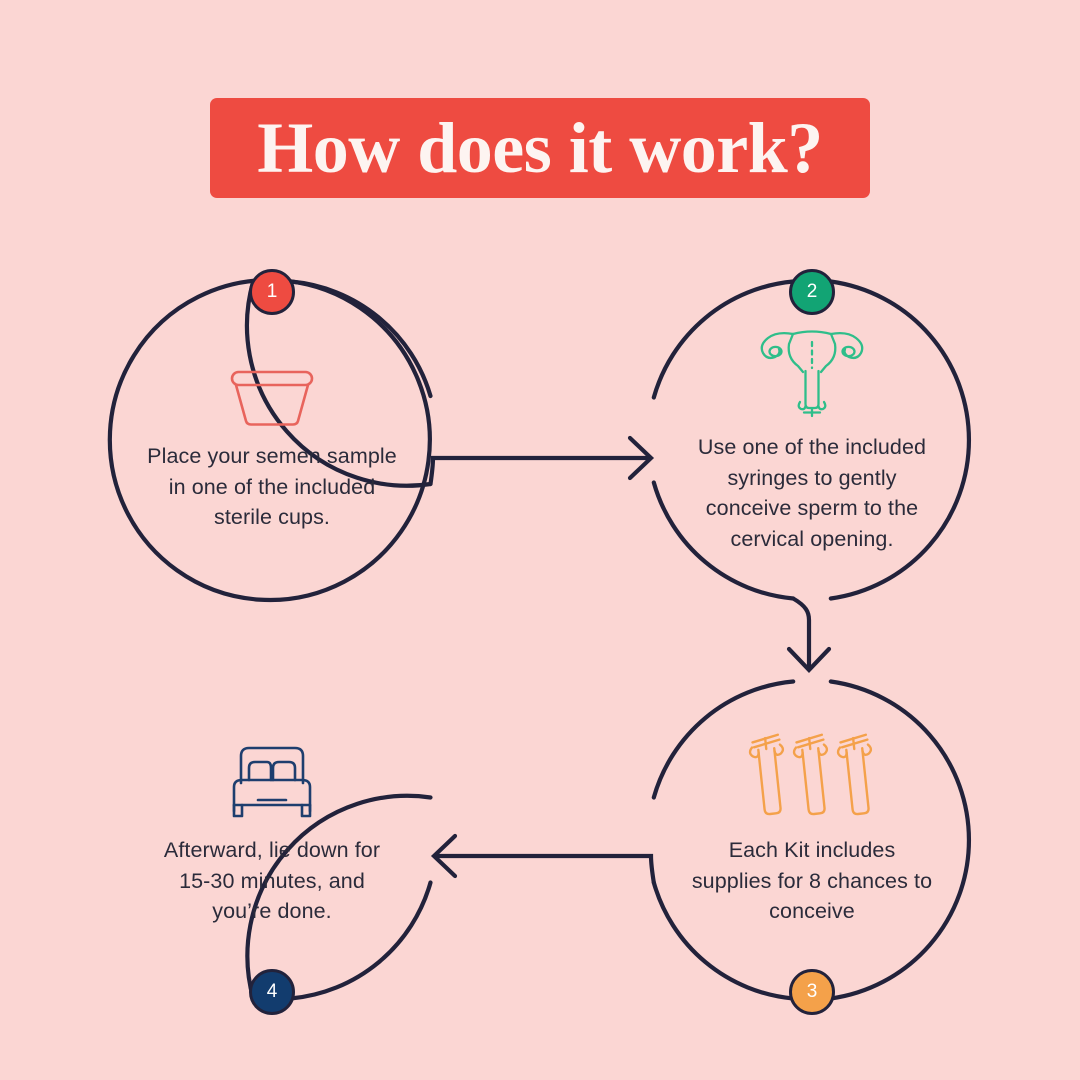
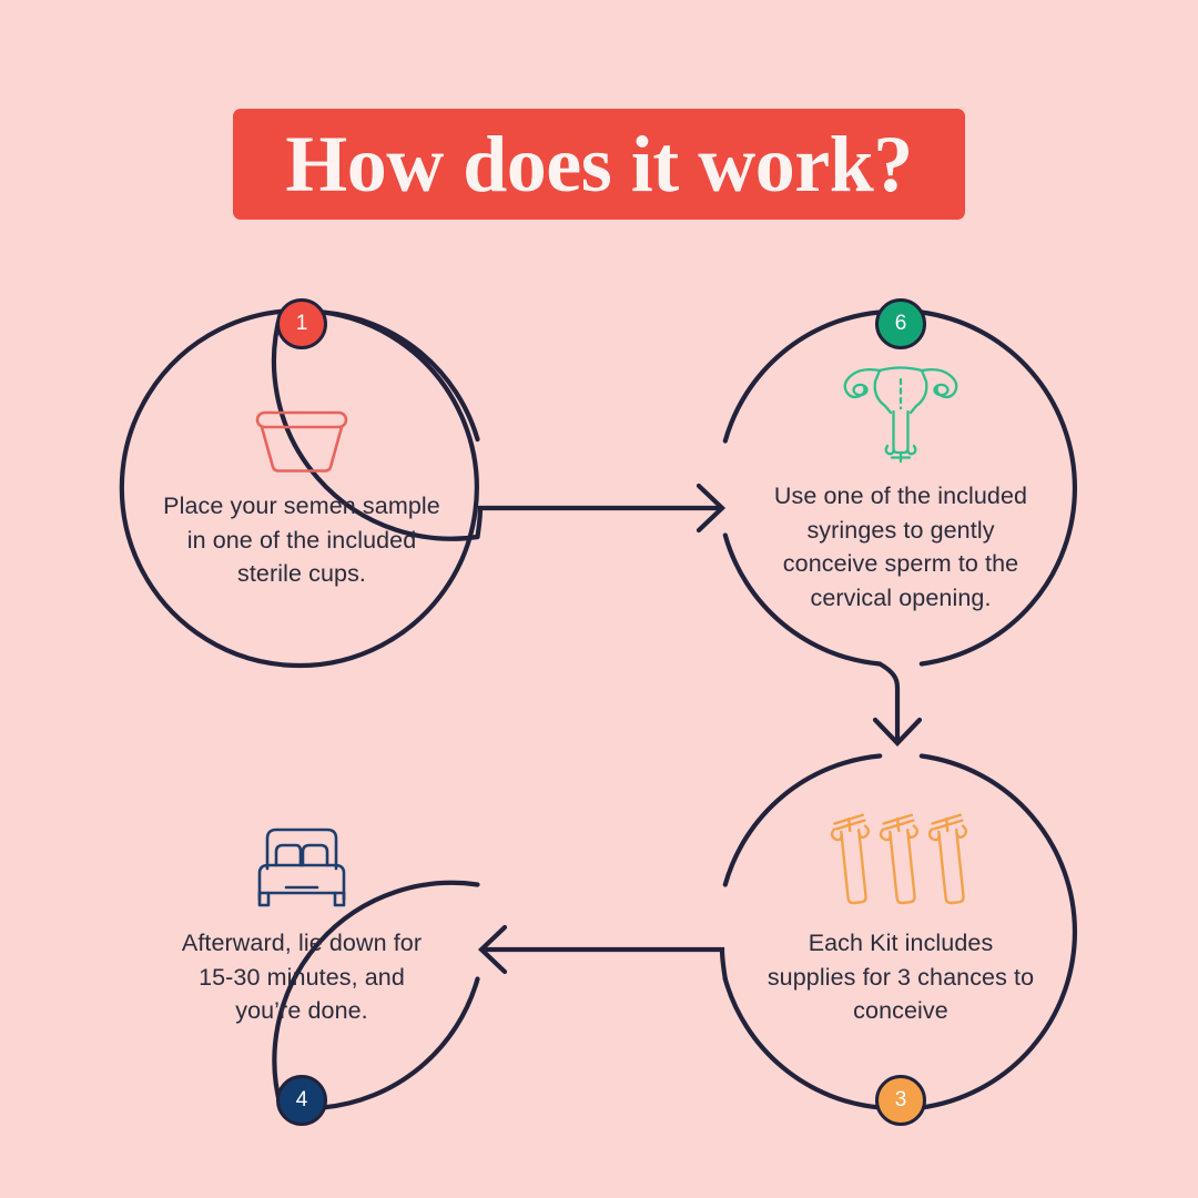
  How does it work?
  Place your semen sample in one of the included sterile cups.
  1
  Use one of the included syringes to gently conceive sperm to the cervical opening.
- 2
+ 6
- Each Kit includes supplies for 8 chances to conceive
+ Each Kit includes supplies for 3 chances to conceive
  3
  Afterward, lie down for 15-30 minutes, and you’re done.
  4
